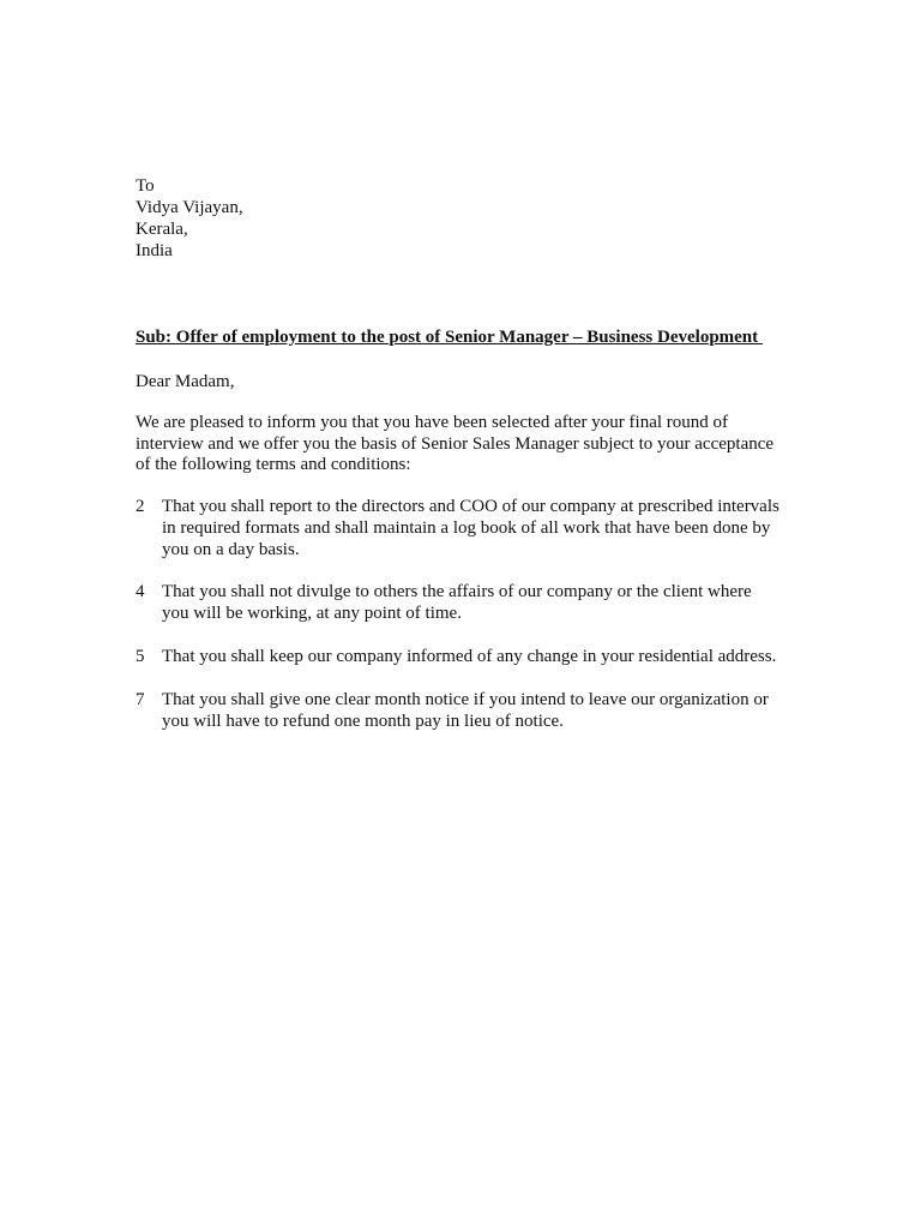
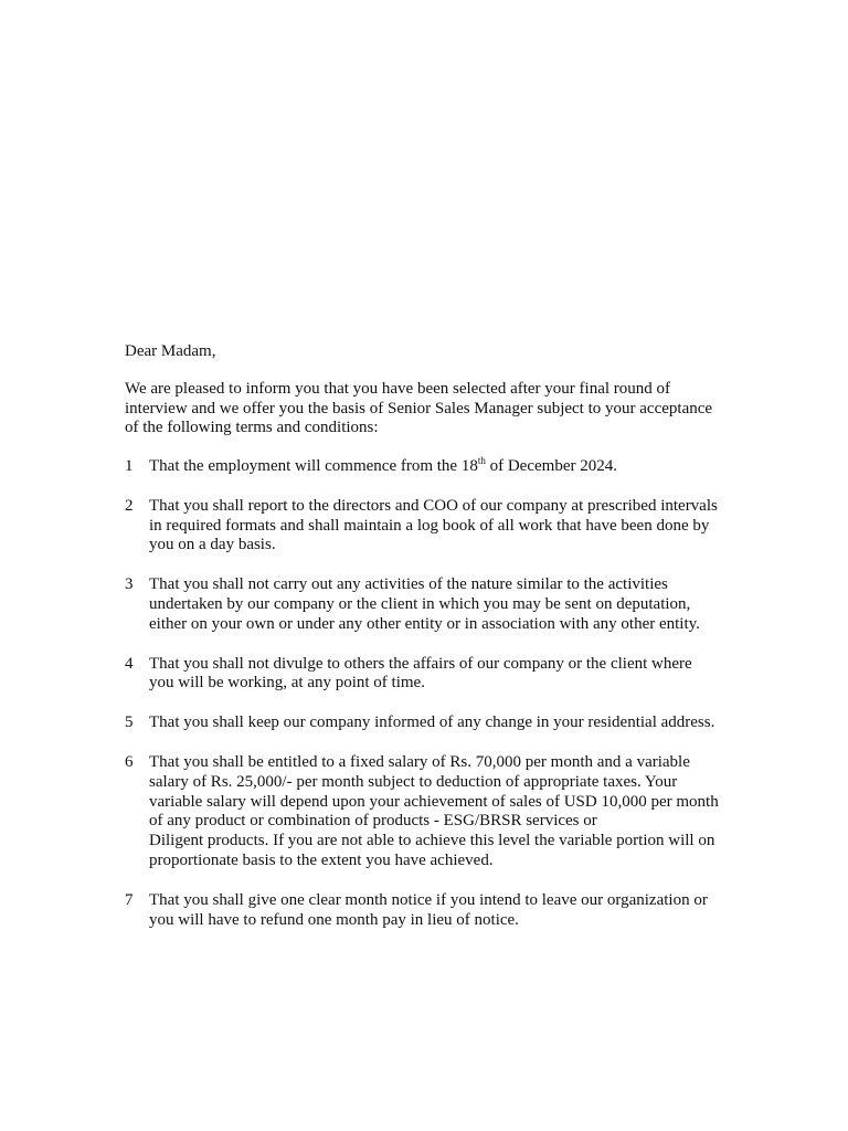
- To
- Vidya Vijayan,
- Kerala,
- India
- Sub: Offer of employment to the post of Senior Manager – Business Development
  Dear Madam,
  We are pleased to inform you that you have been selected after your final round of interview and we offer you the basis of Senior Sales Manager subject to your acceptance of the following terms and conditions:
+ 1
+ That the employment will commence from the 18th of December 2024.
  2
  That you shall report to the directors and COO of our company at prescribed intervals
  in required formats and shall maintain a log book of all work that have been done by
  you on a day basis.
+ 3
+ That you shall not carry out any activities of the nature similar to the activities
+ undertaken by our company or the client in which you may be sent on deputation,
+ either on your own or under any other entity or in association with any other entity.
  4
  That you shall not divulge to others the affairs of our company or the client where
  you will be working, at any point of time.
  5
  That you shall keep our company informed of any change in your residential address.
+ 6
+ That you shall be entitled to a fixed salary of Rs. 70,000 per month and a variable
+ salary of Rs. 25,000/- per month subject to deduction of appropriate taxes. Your
+ variable salary will depend upon your achievement of sales of USD 10,000 per month
+ of any product or combination of products - ESG/BRSR services or
+ Diligent products. If you are not able to achieve this level the variable portion will on
+ proportionate basis to the extent you have achieved.
  7
  That you shall give one clear month notice if you intend to leave our organization or
  you will have to refund one month pay in lieu of notice.
